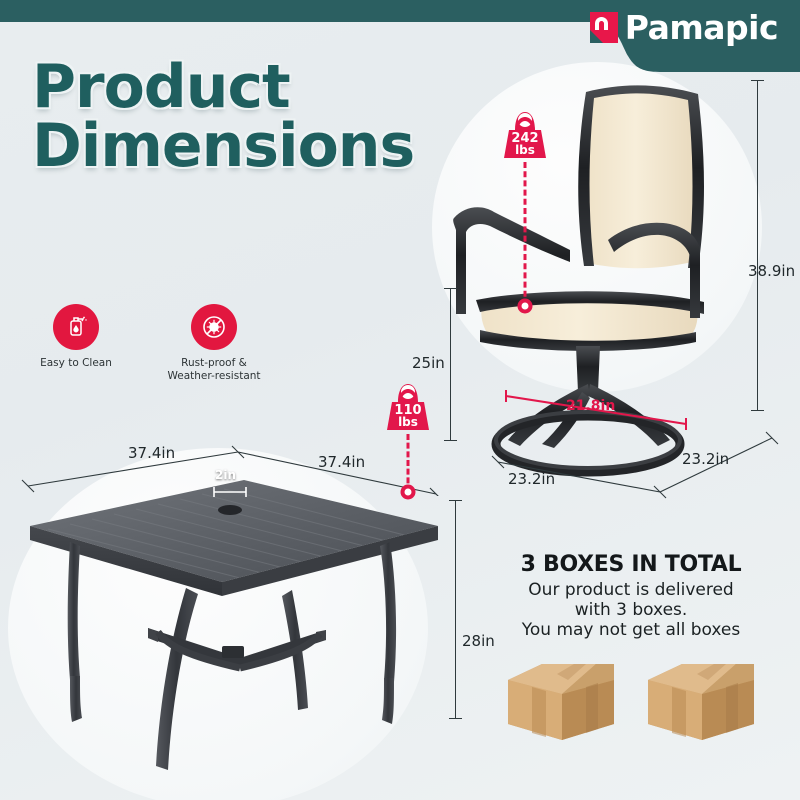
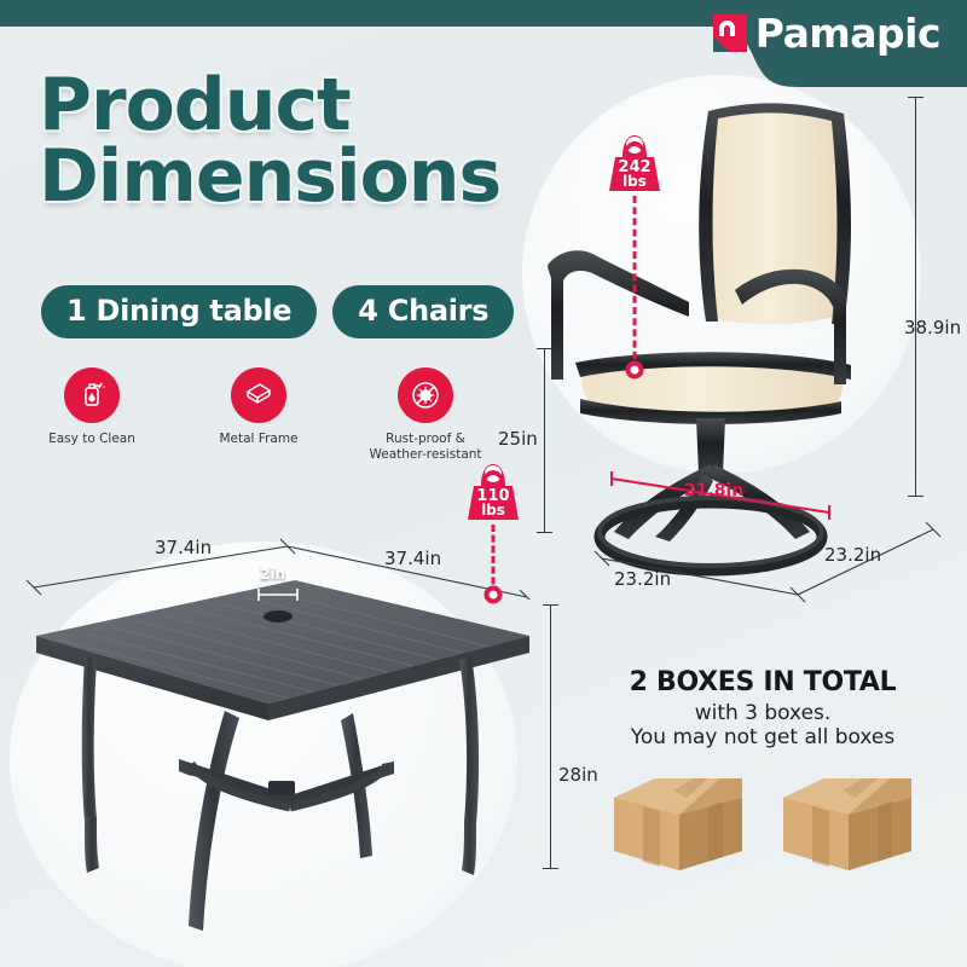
  Pamapic
  Product
  Dimensions
+ 1 Dining table
+ 4 Chairs
  Easy to Clean
+ Metal Frame
  Rust-proof &
  Weather-resistant
  38.9in
  25in
  21.8in
  23.2in
  23.2in
  37.4in
  37.4in
  2in
  28in
  242
  lbs
  110
  lbs
- 3 BOXES IN TOTAL
+ 2 BOXES IN TOTAL
- Our product is delivered
  with 3 boxes.
  You may not get all boxes
